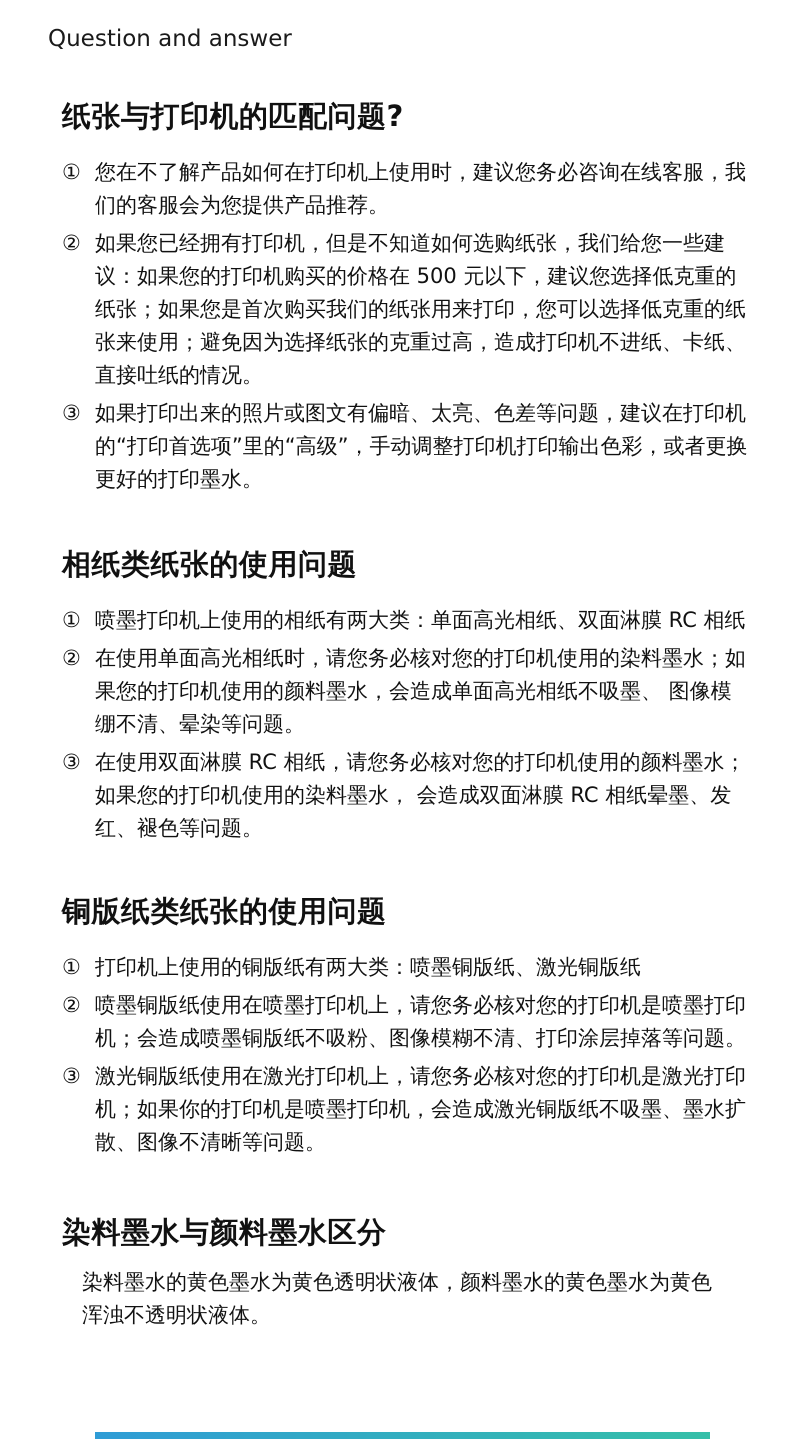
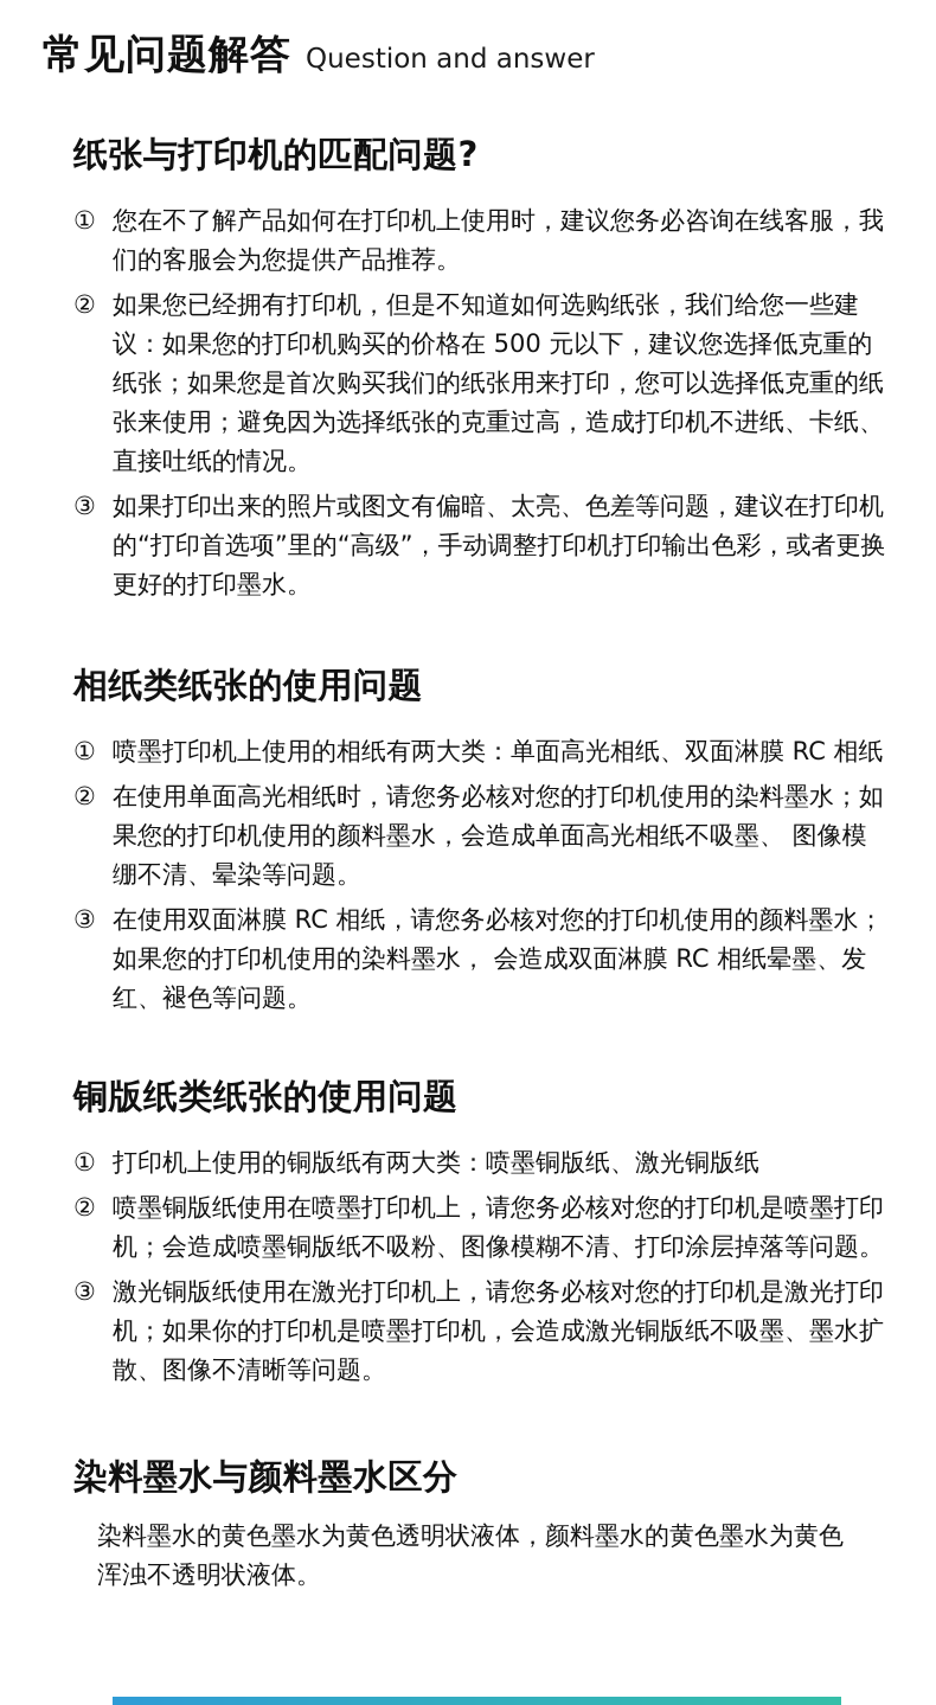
+ 常见问题解答
  Question and answer
  纸张与打印机的匹配问题?
  ①
  您在不了解产品如何在打印机上使用时，建议您务必咨询在线客服，我们的客服会为您提供产品推荐。
  ②
  如果您已经拥有打印机，但是不知道如何选购纸张，我们给您一些建议：如果您的打印机购买的价格在 500 元以下，建议您选择低克重的纸张；如果您是首次购买我们的纸张用来打印，您可以选择低克重的纸张来使用；避免因为选择纸张的克重过高，造成打印机不进纸、卡纸、直接吐纸的情况。
  ③
  如果打印出来的照片或图文有偏暗、太亮、色差等问题，建议在打印机的“打印首选项”里的“高级”，手动调整打印机打印输出色彩，或者更换更好的打印墨水。
  相纸类纸张的使用问题
  ①
  喷墨打印机上使用的相纸有两大类：单面高光相纸、双面淋膜 RC 相纸
  ②
  在使用单面高光相纸时，请您务必核对您的打印机使用的染料墨水；如果您的打印机使用的颜料墨水，会造成单面高光相纸不吸墨、 图像模绷不清、晕染等问题。
  ③
  在使用双面淋膜 RC 相纸，请您务必核对您的打印机使用的颜料墨水；如果您的打印机使用的染料墨水， 会造成双面淋膜 RC 相纸晕墨、发红、褪色等问题。
  铜版纸类纸张的使用问题
  ①
  打印机上使用的铜版纸有两大类：喷墨铜版纸、激光铜版纸
  ②
  喷墨铜版纸使用在喷墨打印机上，请您务必核对您的打印机是喷墨打印机；会造成喷墨铜版纸不吸粉、图像模糊不清、打印涂层掉落等问题。
  ③
  激光铜版纸使用在激光打印机上，请您务必核对您的打印机是激光打印机；如果你的打印机是喷墨打印机，会造成激光铜版纸不吸墨、墨水扩散、图像不清晰等问题。
  染料墨水与颜料墨水区分
  染料墨水的黄色墨水为黄色透明状液体，颜料墨水的黄色墨水为黄色浑浊不透明状液体。
